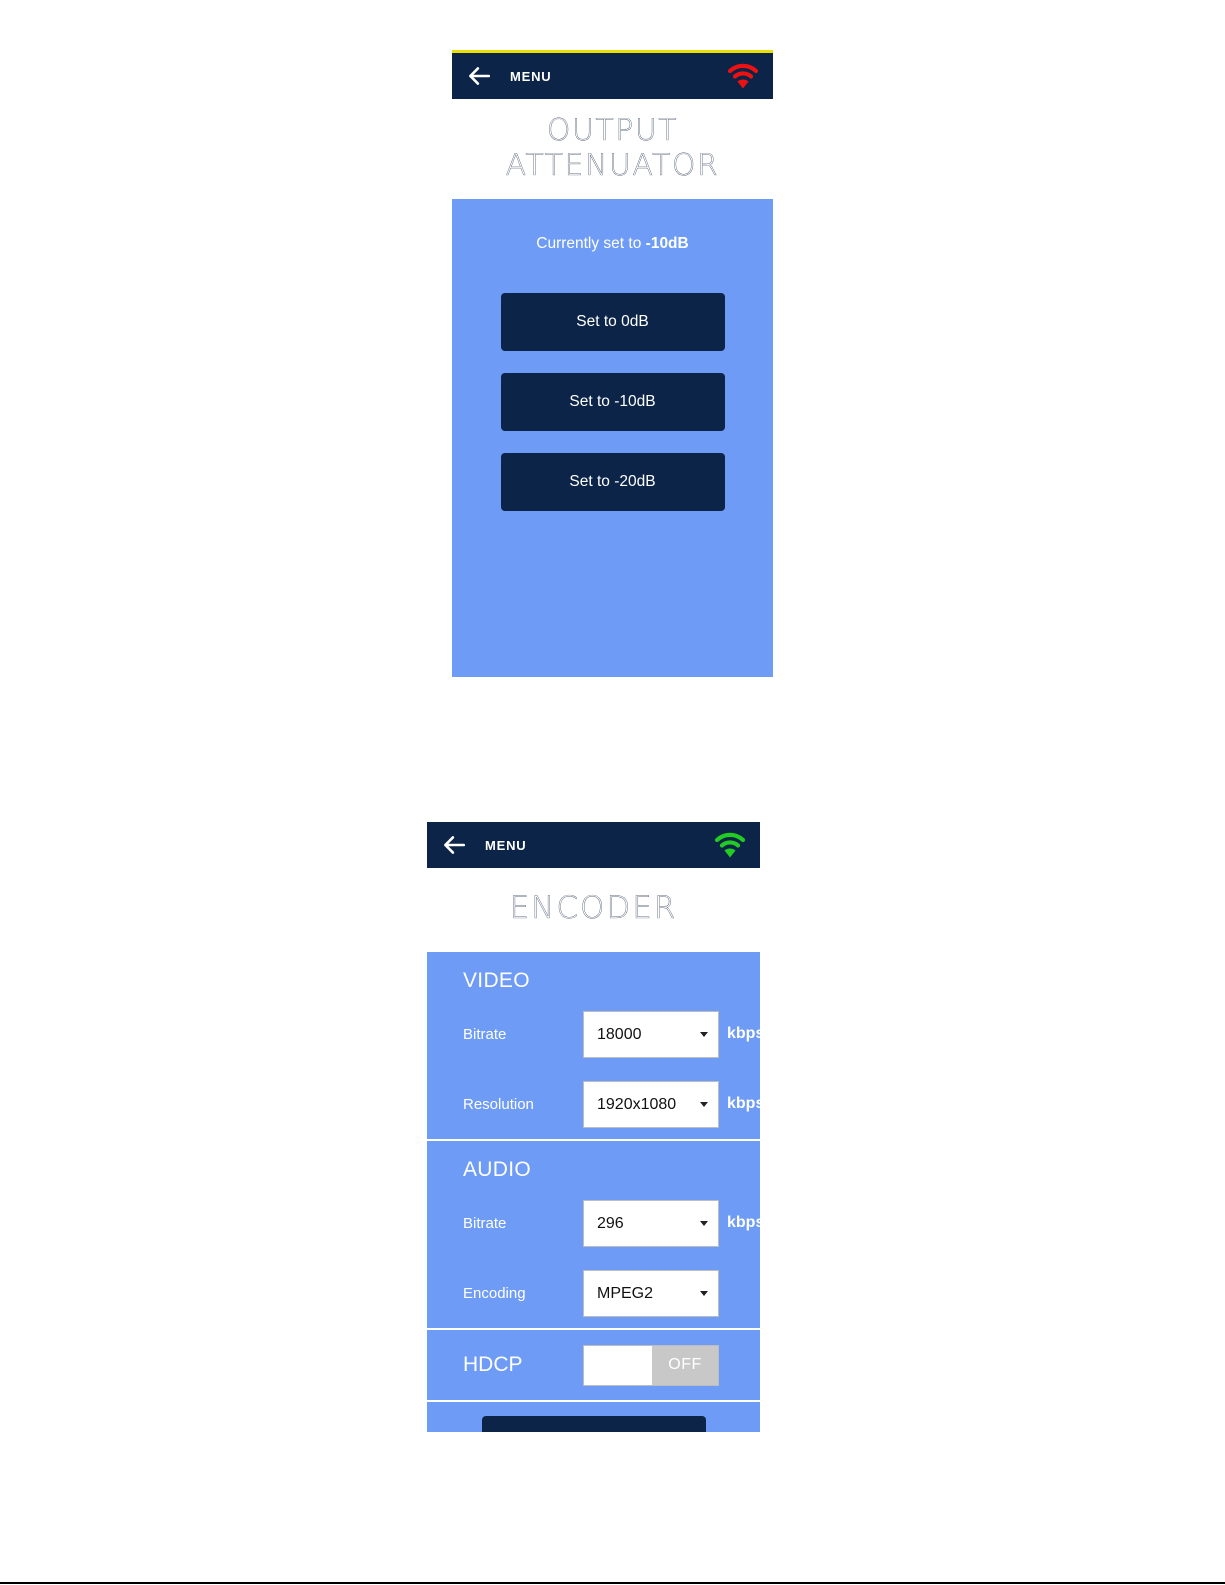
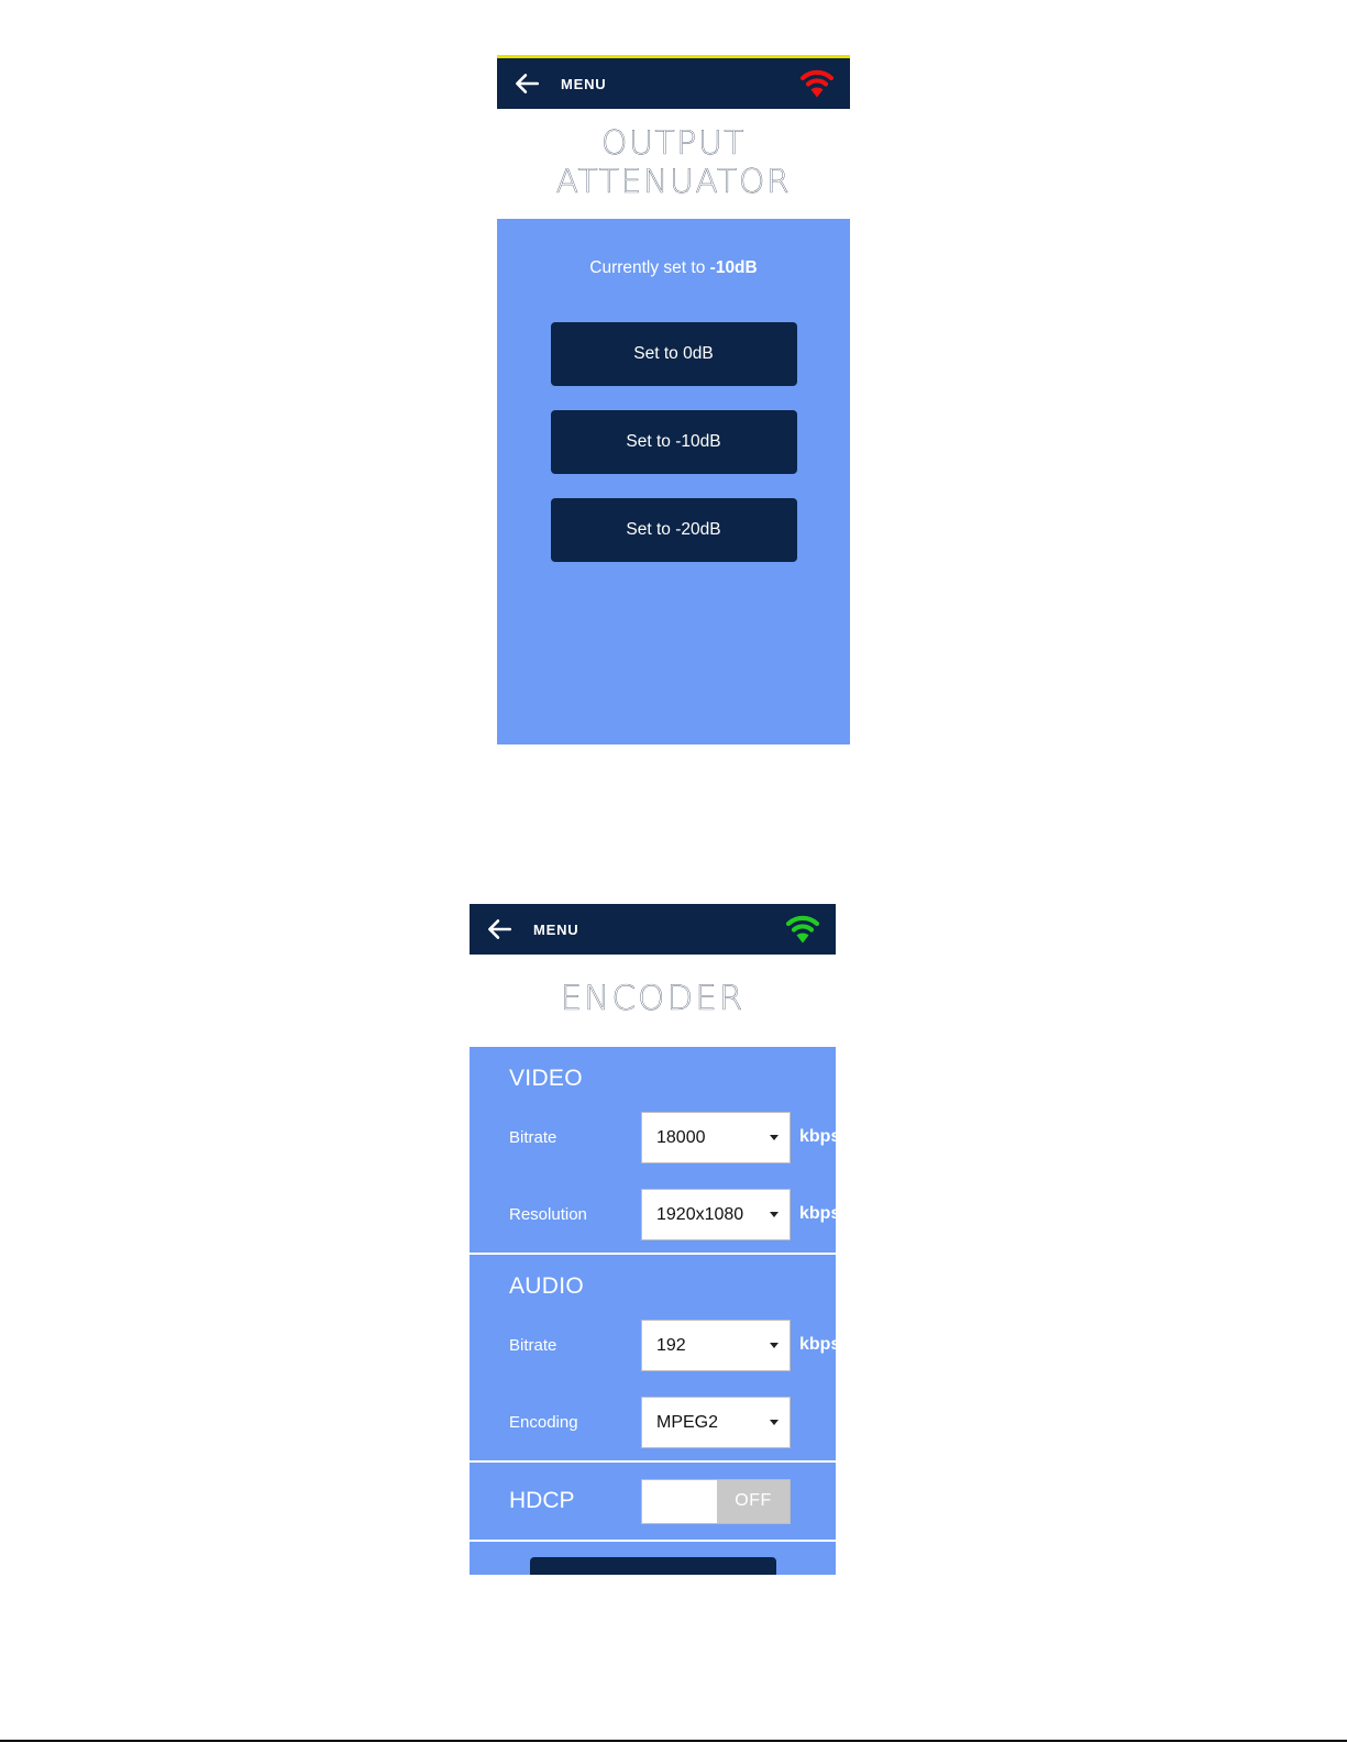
  MENU
  OUTPUT ATTENUATOR
  Currently set to -10dB
  Set to 0dB
  Set to -10dB
  Set to -20dB
  MENU
  ENCODER
  VIDEO
  Bitrate
  18000
  kbps
  Resolution
  1920x1080
  kbps
  AUDIO
  Bitrate
- 296
+ 192
  kbps
  Encoding
  MPEG2
  HDCP
  OFF
